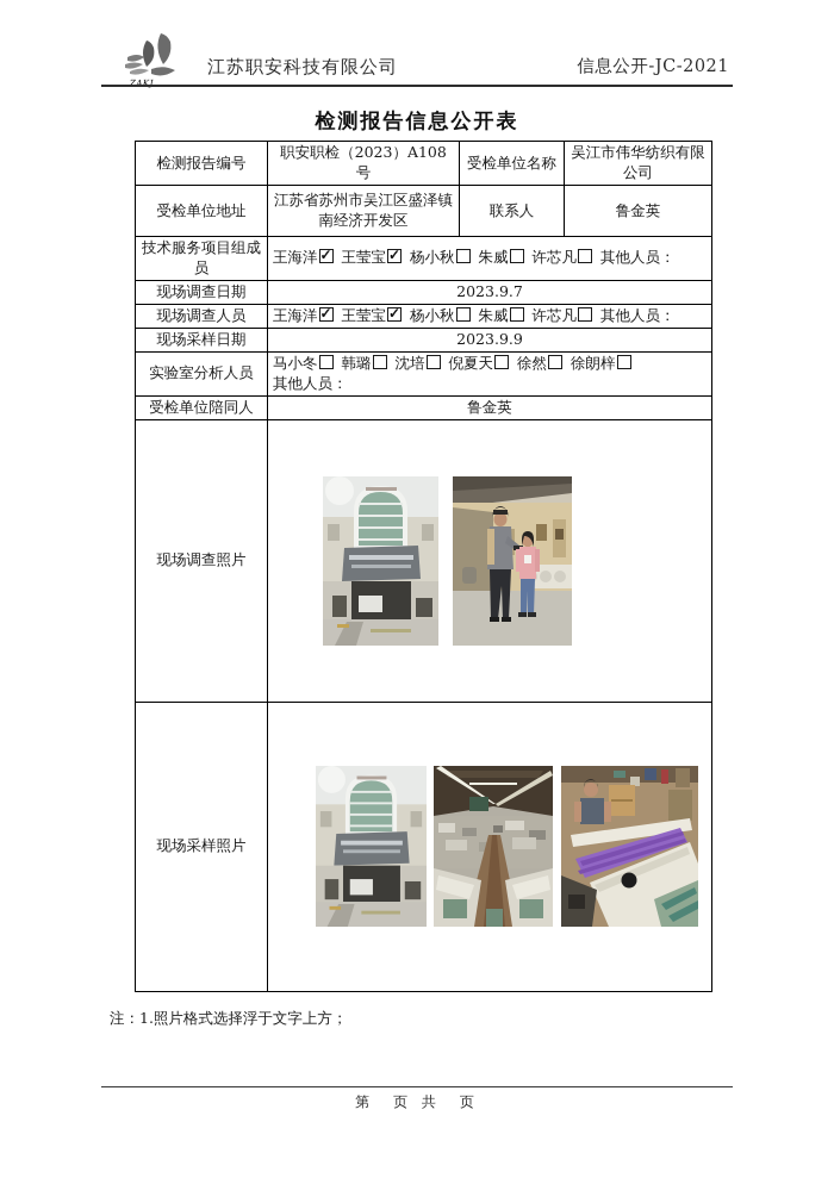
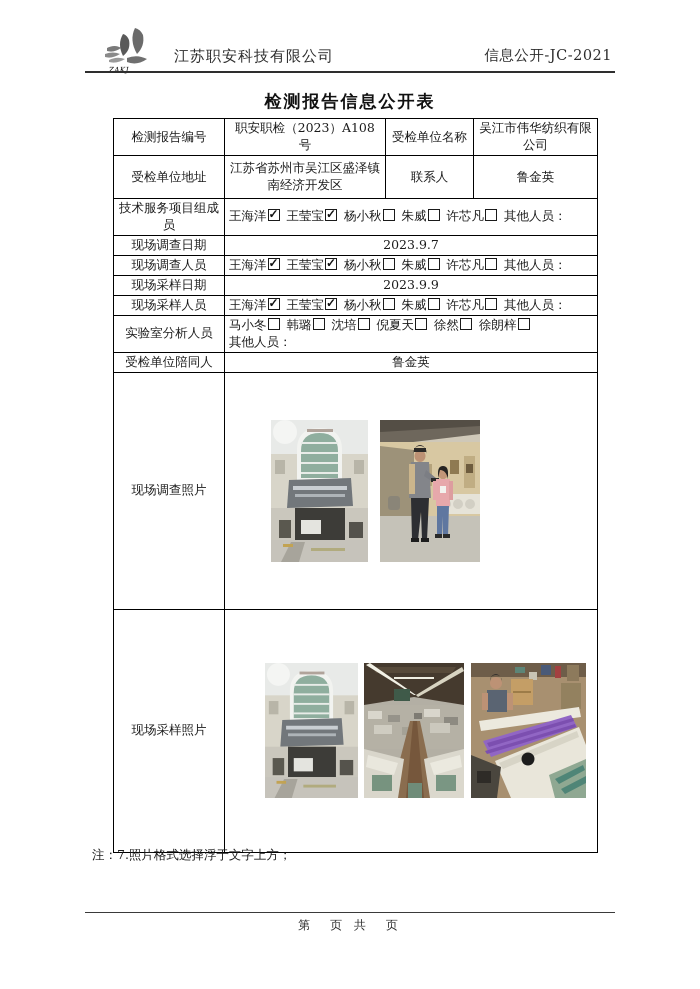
  ZAKJ
  江苏职安科技有限公司
  信息公开-JC-2021
  检测报告信息公开表
  检测报告编号	职安职检（2023）A108 号	受检单位名称	吴江市伟华纺织有限公司
  受检单位地址	江苏省苏州市吴江区盛泽镇南经济开发区	联系人	鲁金英
  技术服务项目组成员	王海洋 王莹宝 杨小秋 朱威 许芯凡 其他人员：
  现场调查日期	2023.9.7
  现场调查人员	王海洋 王莹宝 杨小秋 朱威 许芯凡 其他人员：
  现场采样日期	2023.9.9
+ 现场采样人员	王海洋 王莹宝 杨小秋 朱威 许芯凡 其他人员：
  实验室分析人员	马小冬 韩璐 沈培 倪夏天 徐然 徐朗梓其他人员：
  受检单位陪同人	鲁金英
  现场调查照片
  现场采样照片
- 注：1.照片格式选择浮于文字上方；
+ 注：7.照片格式选择浮于文字上方；
  第 页 共 页
